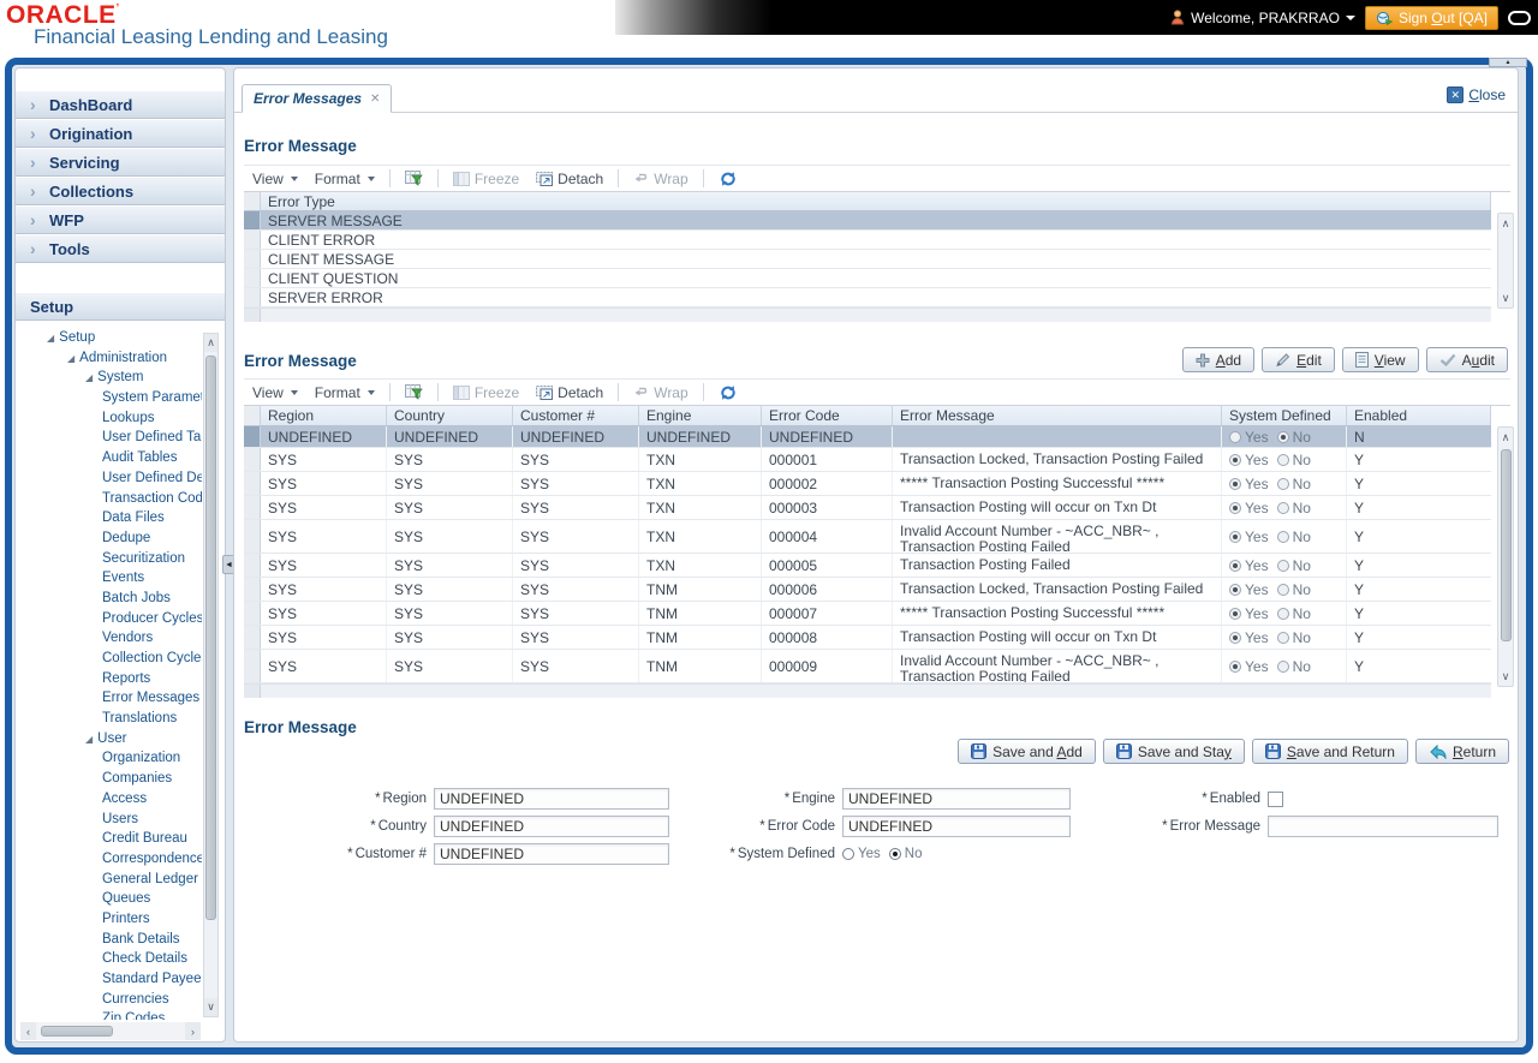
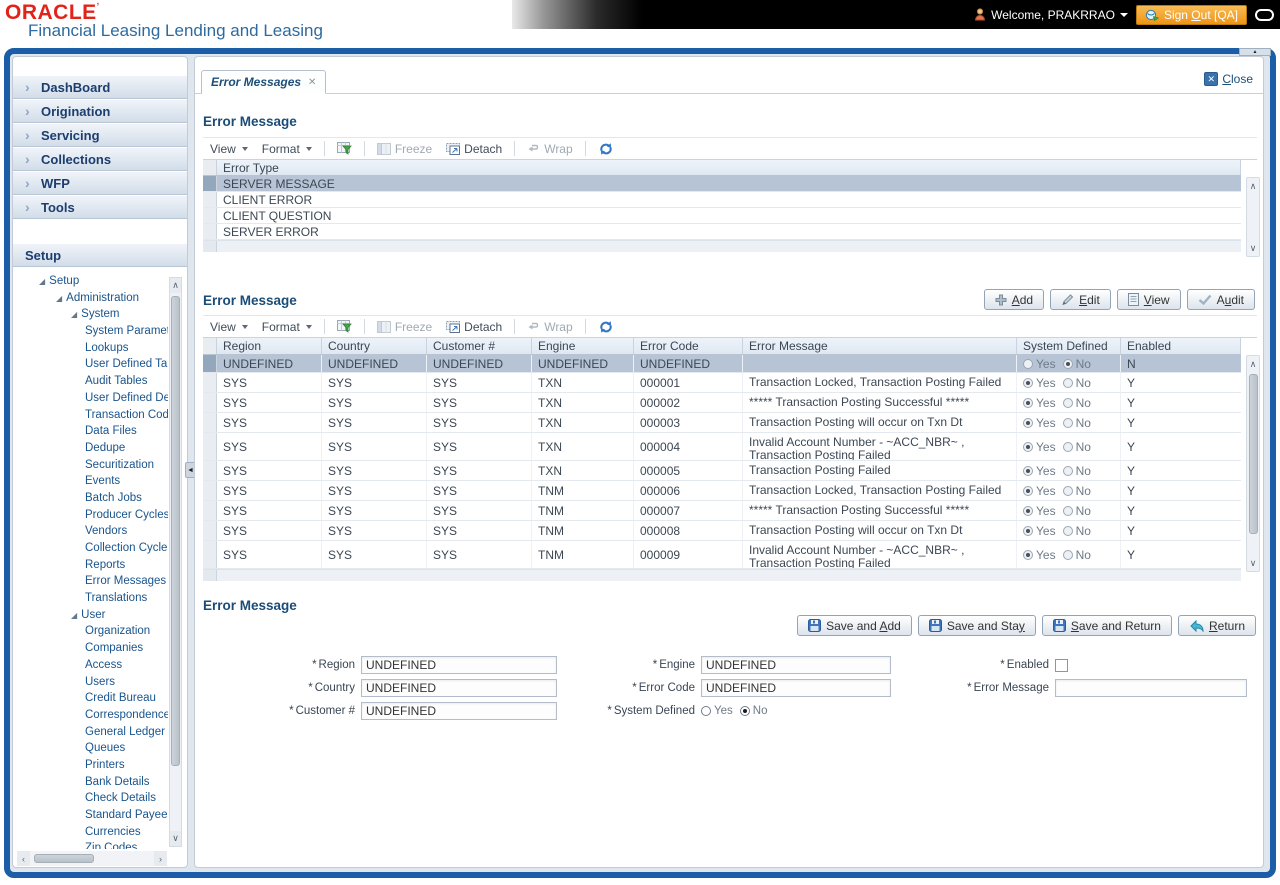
  ORACLEʼ
  Financial Leasing Lending and Leasing
  Welcome, PRAKRRAO
  Sign Out [QA]
  ›
  DashBoard
  ›
  Origination
  ›
  Servicing
  ›
  Collections
  ›
  WFP
  ›
  Tools
  Setup
  ◢ Setup
  ◢ Administration
  ◢ System
  System Parame
  Lookups
  User Defined Ta
  Audit Tables
  User Defined De
  Transaction Cod
  Data Files
  Dedupe
  Securitization
  Events
  Batch Jobs
  Producer Cycles
  Vendors
  Collection Cycle
  Reports
  Error Messages
  Translations
  ◢ User
  Organization
  Companies
  Access
  Users
  Credit Bureau
  Correspondence
  General Ledger
  Queues
  Printers
  Bank Details
  Check Details
  Standard Payee
  Currencies
  Zip Codes
  ∧
  ∨
  ‹
  ›
  Error Messages
  ✕
  ✕
  Close
  Error Message
  View
  Format
  Freeze
  Detach
  Wrap
  Error Type
  SERVER MESSAGE
  CLIENT ERROR
- CLIENT MESSAGE
  CLIENT QUESTION
  SERVER ERROR
  ∧
  ∨
  Error Message
  Add
  Edit
  View
  Audit
  View
  Format
  Freeze
  Detach
  Wrap
  Region
  Country
  Customer #
  Engine
  Error Code
  Error Message
  System Defined
  Enabled
  UNDEFINED
  UNDEFINED
  UNDEFINED
  UNDEFINED
  UNDEFINED
  Yes
  No
  N
  SYS
  SYS
  SYS
  TXN
  000001
  Transaction Locked, Transaction Posting Failed
  Yes
  No
  Y
  SYS
  SYS
  SYS
  TXN
  000002
  ***** Transaction Posting Successful *****
  Yes
  No
  Y
  SYS
  SYS
  SYS
  TXN
  000003
  Transaction Posting will occur on Txn Dt
  Yes
  No
  Y
  SYS
  SYS
  SYS
  TXN
  000004
  Invalid Account Number - ~ACC_NBR~ , Transaction Posting Failed
  Yes
  No
  Y
  SYS
  SYS
  SYS
  TXN
  000005
  Transaction Posting Failed
  Yes
  No
  Y
  SYS
  SYS
  SYS
  TNM
  000006
  Transaction Locked, Transaction Posting Failed
  Yes
  No
  Y
  SYS
  SYS
  SYS
  TNM
  000007
  ***** Transaction Posting Successful *****
  Yes
  No
  Y
  SYS
  SYS
  SYS
  TNM
  000008
  Transaction Posting will occur on Txn Dt
  Yes
  No
  Y
  SYS
  SYS
  SYS
  TNM
  000009
  Invalid Account Number - ~ACC_NBR~ , Transaction Posting Failed
  Yes
  No
  Y
  ∧
  ∨
  Error Message
  Save and Add
  Save and Stay
  Save and Return
  Return
  * Region
  UNDEFINED
  * Engine
  UNDEFINED
  * Enabled
  * Country
  UNDEFINED
  * Error Code
  UNDEFINED
  * Error Message
  * Customer #
  UNDEFINED
  * System Defined
  Yes
  No
